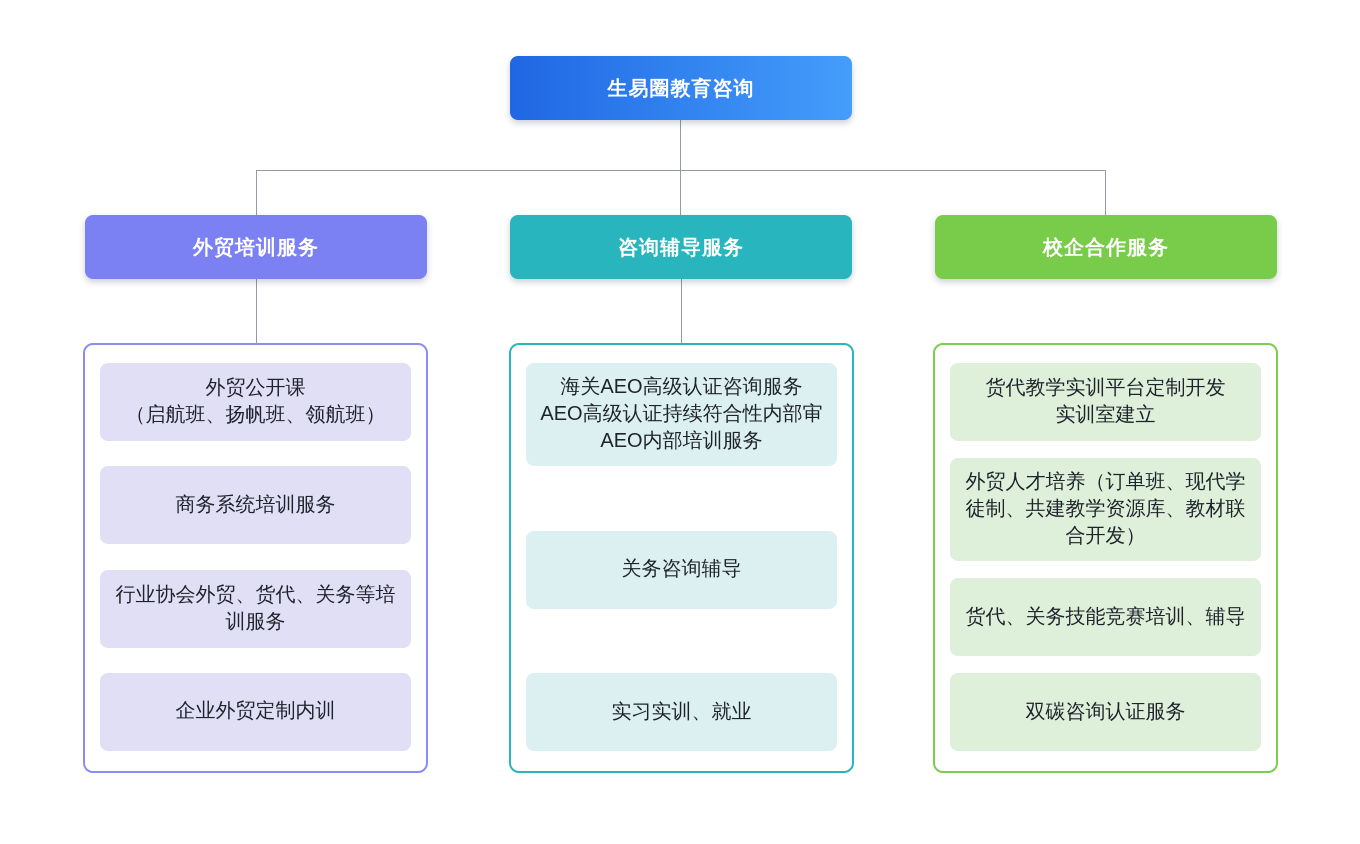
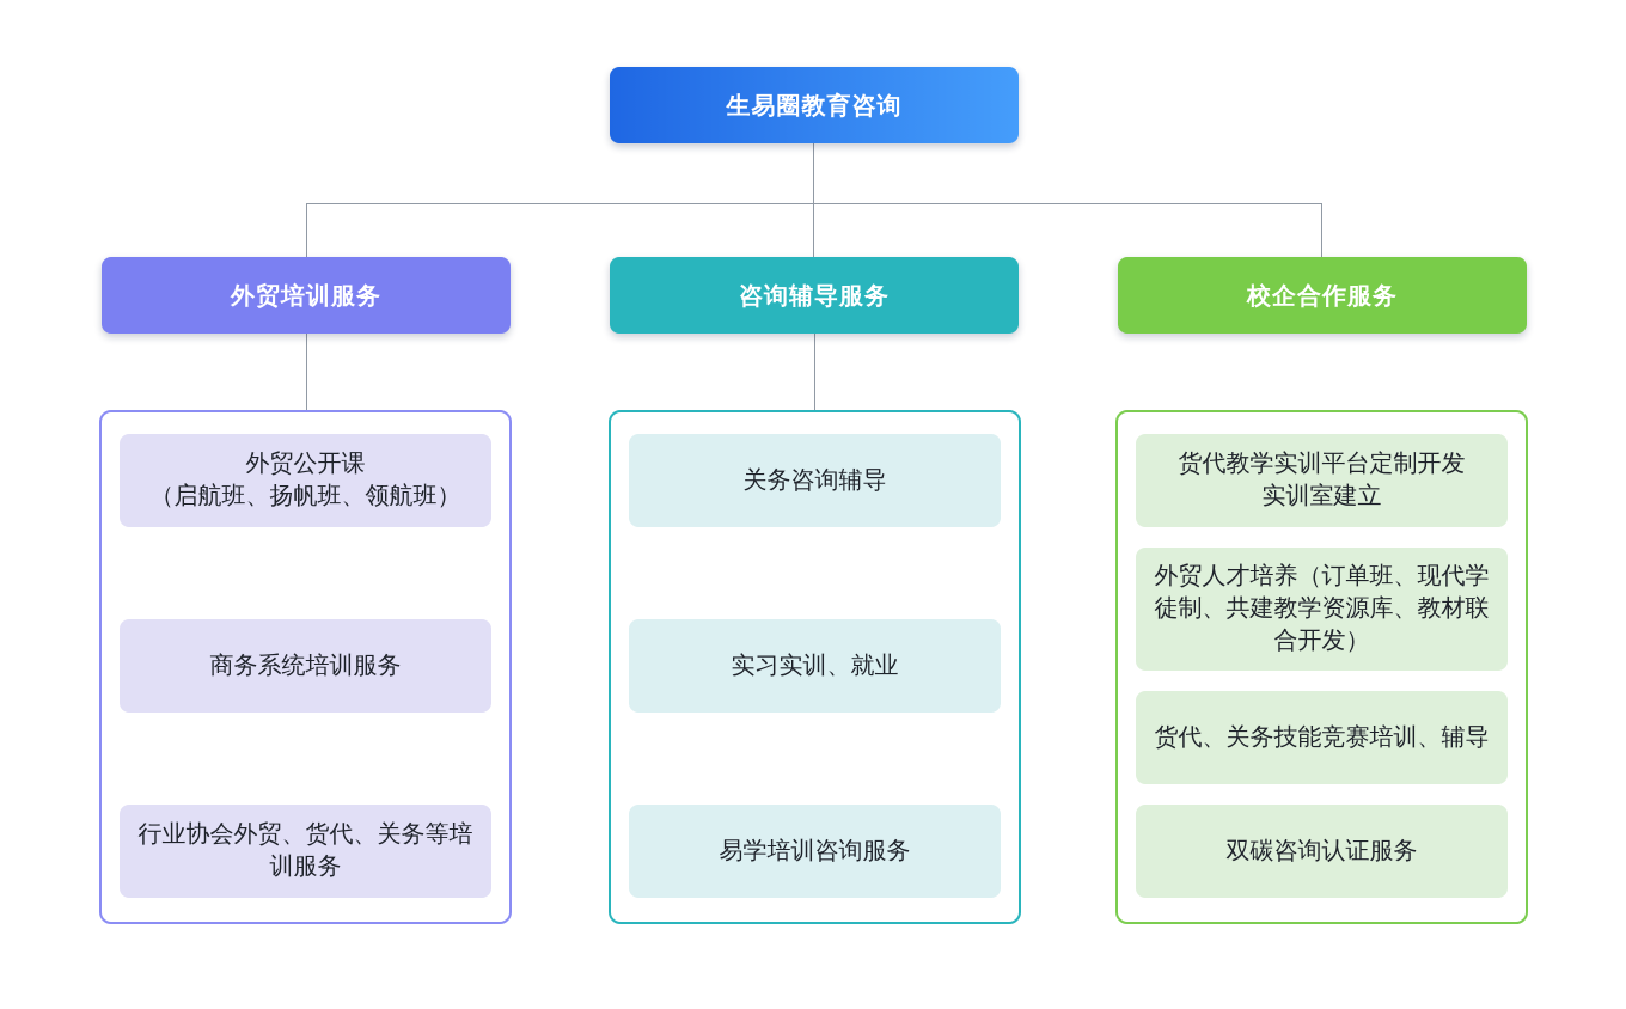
  生易圈教育咨询
  外贸培训服务
  咨询辅导服务
  校企合作服务
  外贸公开课
  （启航班、扬帆班、领航班）
  商务系统培训服务
  行业协会外贸、货代、关务等培训服务
- 企业外贸定制内训
- 海关AEO高级认证咨询服务
- AEO高级认证持续符合性内部审
- AEO内部培训服务
  关务咨询辅导
  实习实训、就业
+ 易学培训咨询服务
  货代教学实训平台定制开发
  实训室建立
  外贸人才培养（订单班、现代学徒制、共建教学资源库、教材联合开发）
  货代、关务技能竞赛培训、辅导
  双碳咨询认证服务
